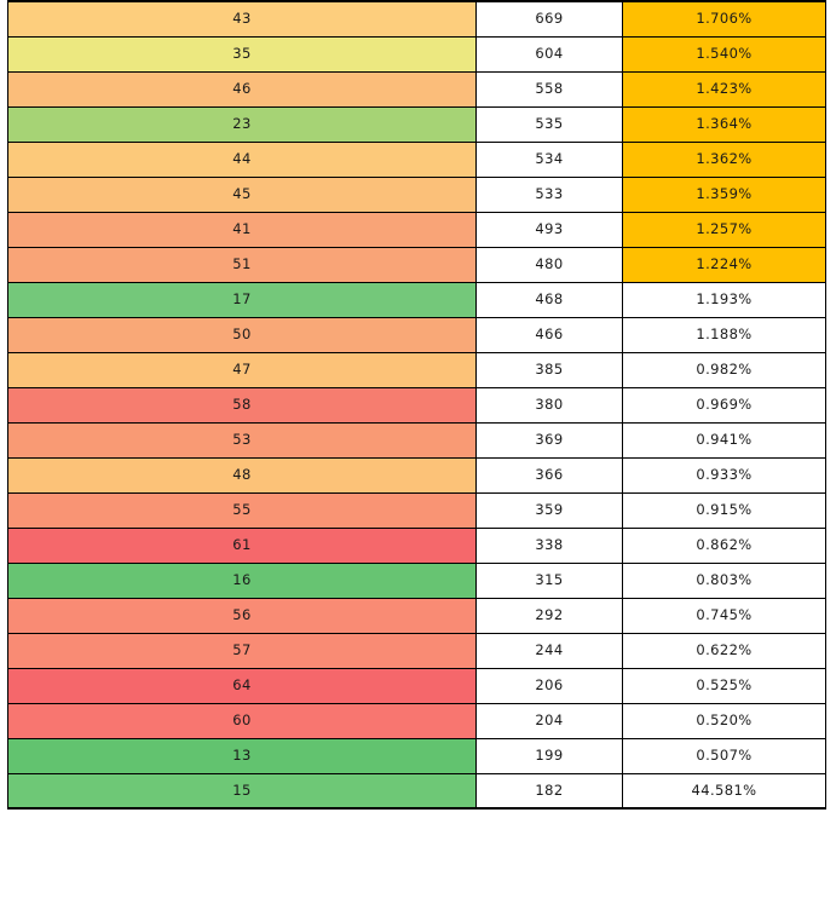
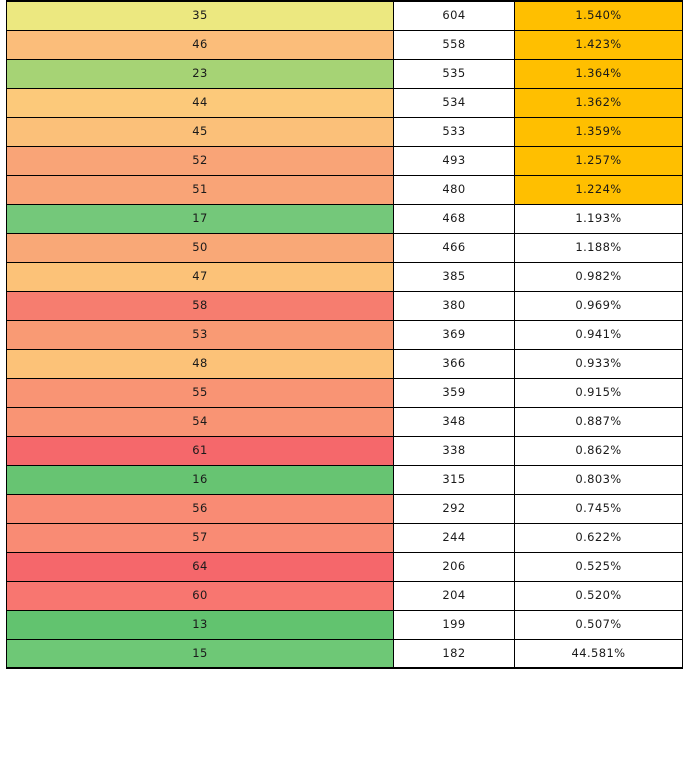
- 43	669	1.706%
  35	604	1.540%
  46	558	1.423%
  23	535	1.364%
  44	534	1.362%
  45	533	1.359%
- 41	493	1.257%
+ 52	493	1.257%
  51	480	1.224%
  17	468	1.193%
  50	466	1.188%
  47	385	0.982%
  58	380	0.969%
  53	369	0.941%
  48	366	0.933%
  55	359	0.915%
+ 54	348	0.887%
  61	338	0.862%
  16	315	0.803%
  56	292	0.745%
  57	244	0.622%
  64	206	0.525%
  60	204	0.520%
  13	199	0.507%
  15	182	44.581%
